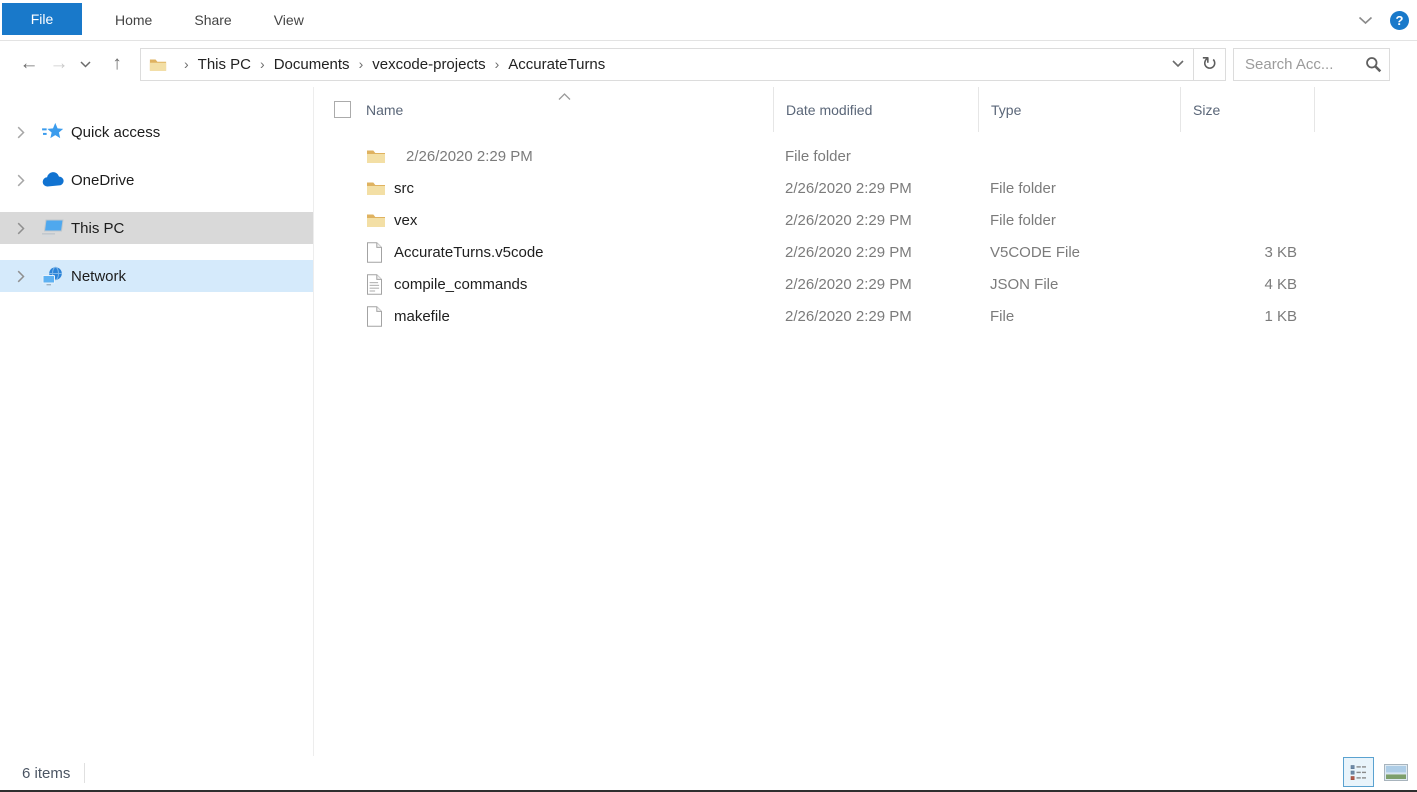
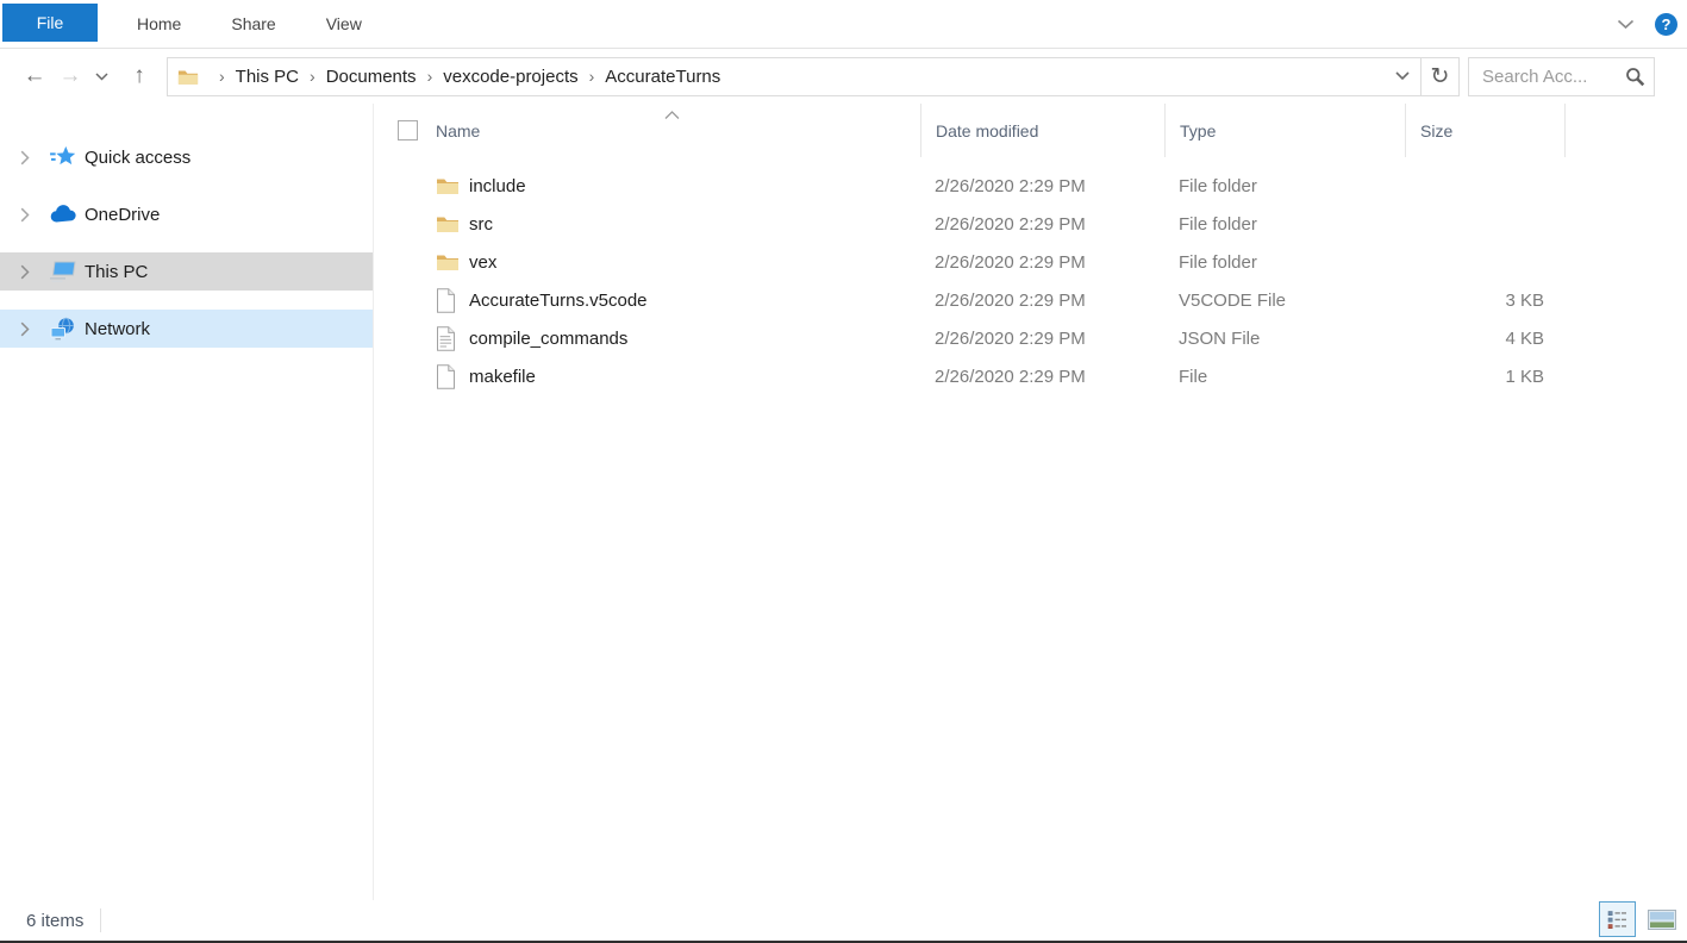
  File
  Home
  Share
  View
  ?
  ←
  →
  ↑
  ›
  This PC
  ›
  Documents
  ›
  vexcode-projects
  ›
  AccurateTurns
  ↻
  Search Acc...
  Quick access
  OneDrive
  This PC
  Network
  Name
  Date modified
  Type
  Size
+ include
  2/26/2020 2:29 PM
  File folder
  src
  2/26/2020 2:29 PM
  File folder
  vex
  2/26/2020 2:29 PM
  File folder
  AccurateTurns.v5code
  2/26/2020 2:29 PM
  V5CODE File
  3 KB
  compile_commands
  2/26/2020 2:29 PM
  JSON File
  4 KB
  makefile
  2/26/2020 2:29 PM
  File
  1 KB
  6 items
